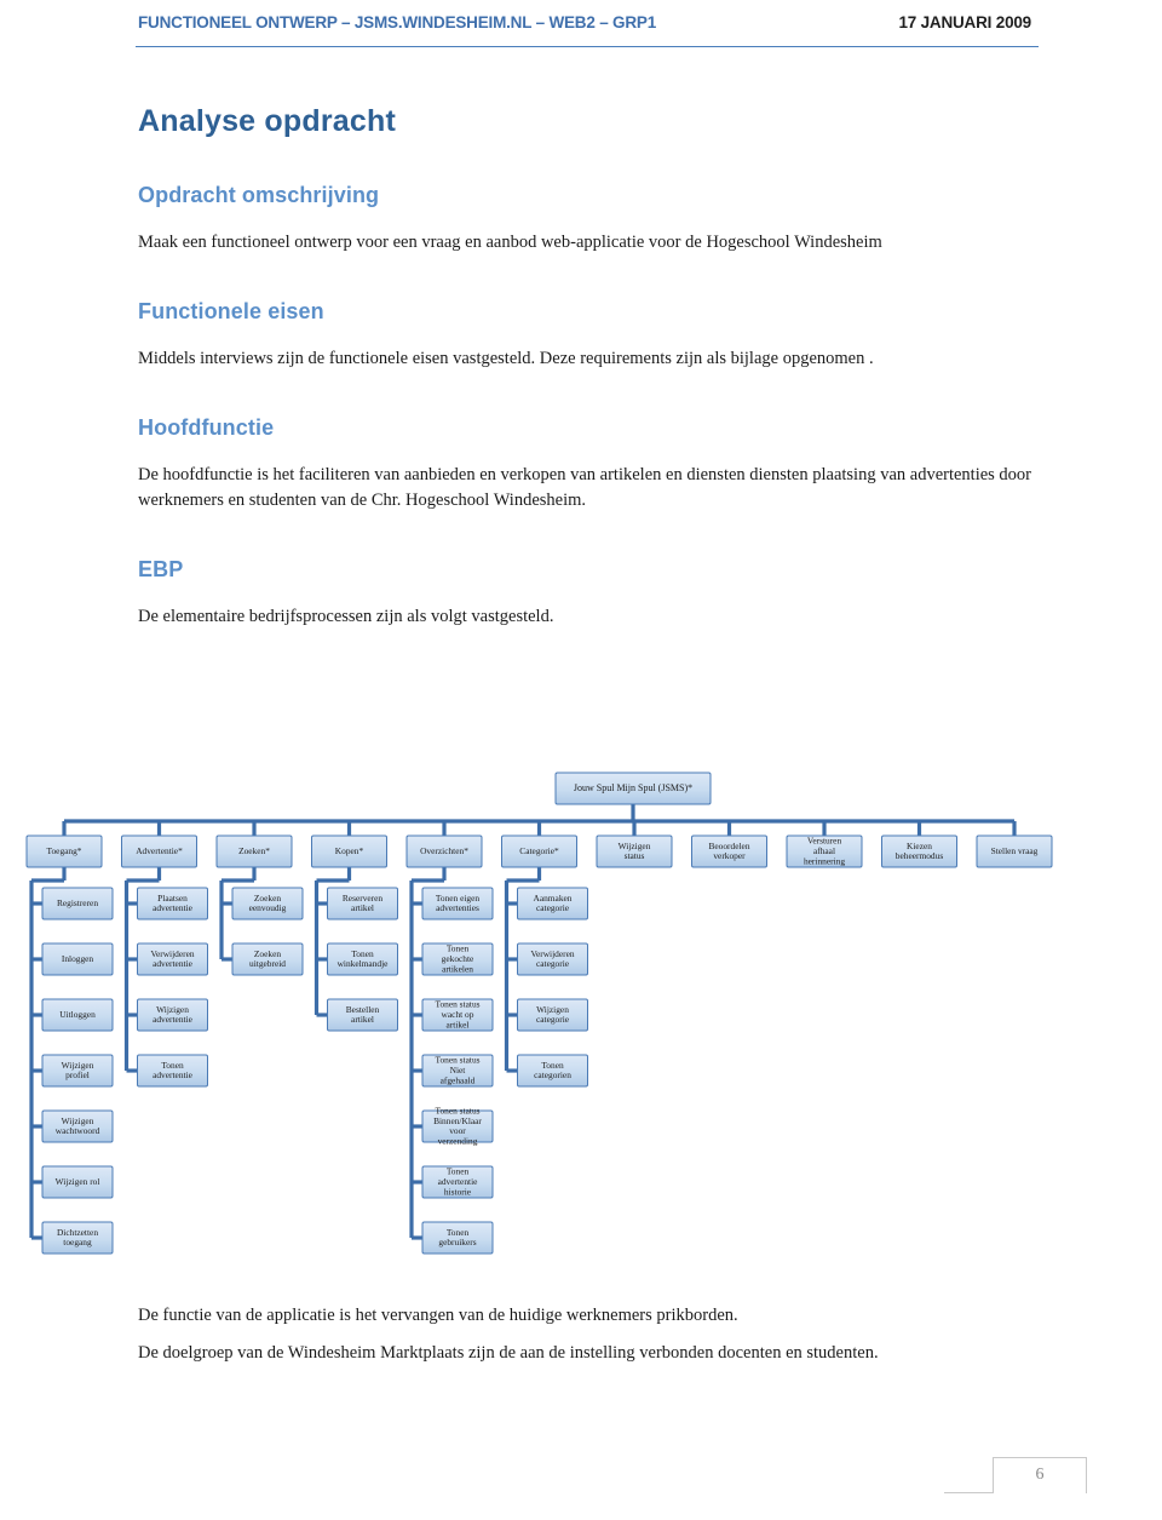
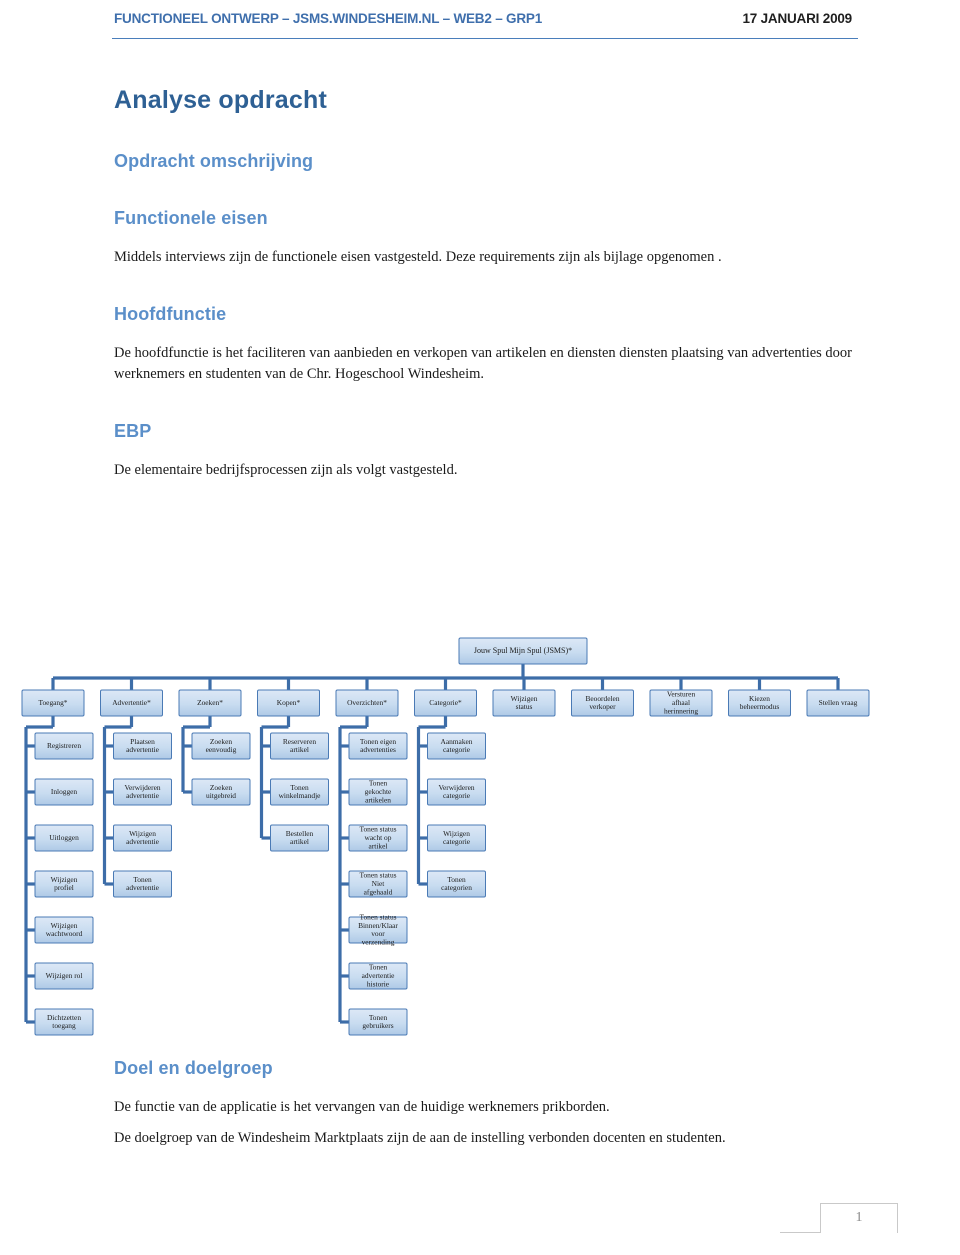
  FUNCTIONEEL ONTWERP – JSMS.WINDESHEIM.NL – WEB2 – GRP1
  17 JANUARI 2009
  Analyse opdracht
  Opdracht omschrijving
- Maak een functioneel ontwerp voor een vraag en aanbod web-applicatie voor de Hogeschool Windesheim
  Functionele eisen
  Middels interviews zijn de functionele eisen vastgesteld. Deze requirements zijn als bijlage opgenomen .
  Hoofdfunctie
  De hoofdfunctie is het faciliteren van aanbieden en verkopen van artikelen en diensten diensten plaatsing van advertenties door werknemers en studenten van de Chr. Hogeschool Windesheim.
  EBP
  De elementaire bedrijfsprocessen zijn als volgt vastgesteld.
  Jouw Spul Mijn Spul (JSMS)*
  Toegang*
  Registreren
  Inloggen
  Uitloggen
  Wijzigen profiel
  Wijzigen wachtwoord
  Wijzigen rol
  Dichtzetten toegang
  Advertentie*
  Plaatsen advertentie
  Verwijderen advertentie
  Wijzigen advertentie
  Tonen advertentie
  Zoeken*
  Zoeken eenvoudig
  Zoeken uitgebreid
  Kopen*
  Reserveren artikel
  Tonen winkelmandje
  Bestellen artikel
  Overzichten*
  Tonen eigen advertenties
  Tonen gekochte artikelen
  Tonen status wacht op artikel
  Tonen status Niet afgehaald
  Tonen status Binnen/Klaar voor verzending
  Tonen advertentie historie
  Tonen gebruikers
  Categorie*
  Aanmaken categorie
  Verwijderen categorie
  Wijzigen categorie
  Tonen categorien
  Wijzigen status
  Beoordelen verkoper
  Versturen afhaal herinnering
  Kiezen beheermodus
  Stellen vraag
+ Doel en doelgroep
  De functie van de applicatie is het vervangen van de huidige werknemers prikborden.
  De doelgroep van de Windesheim Marktplaats zijn de aan de instelling verbonden docenten en studenten.
- 6
+ 1
